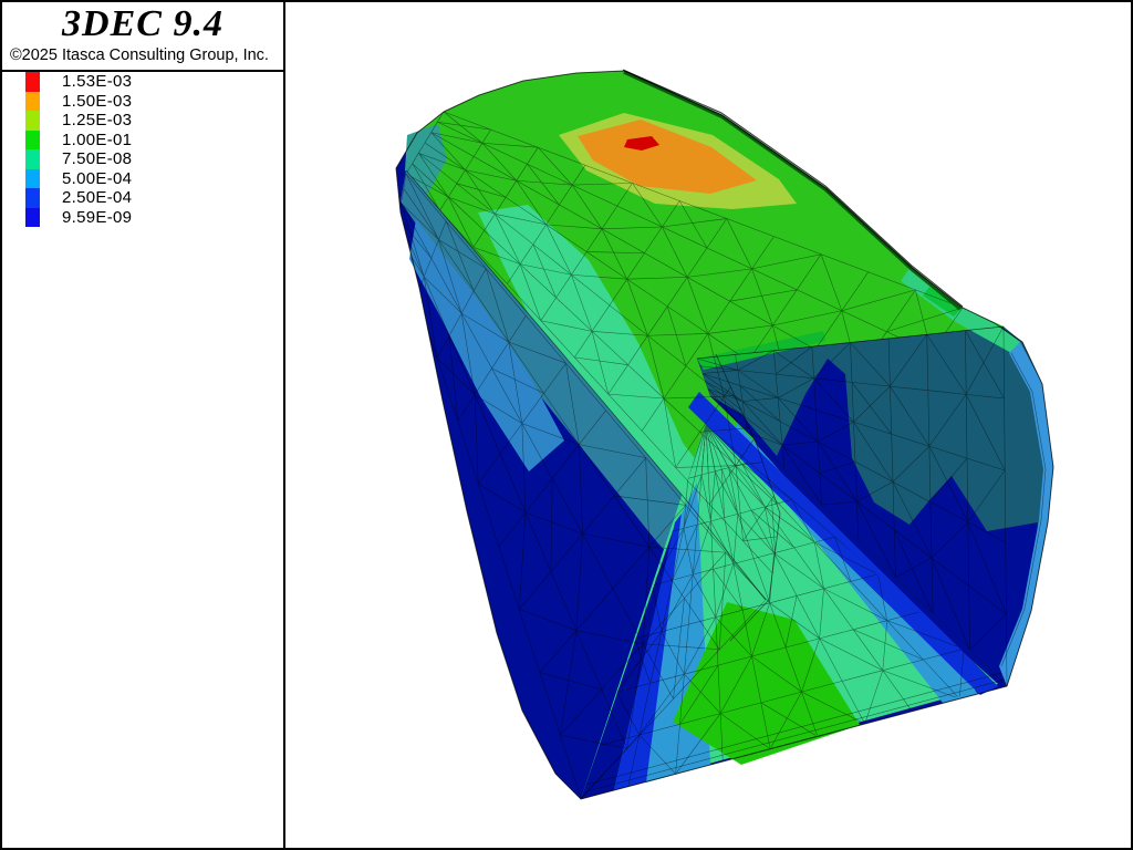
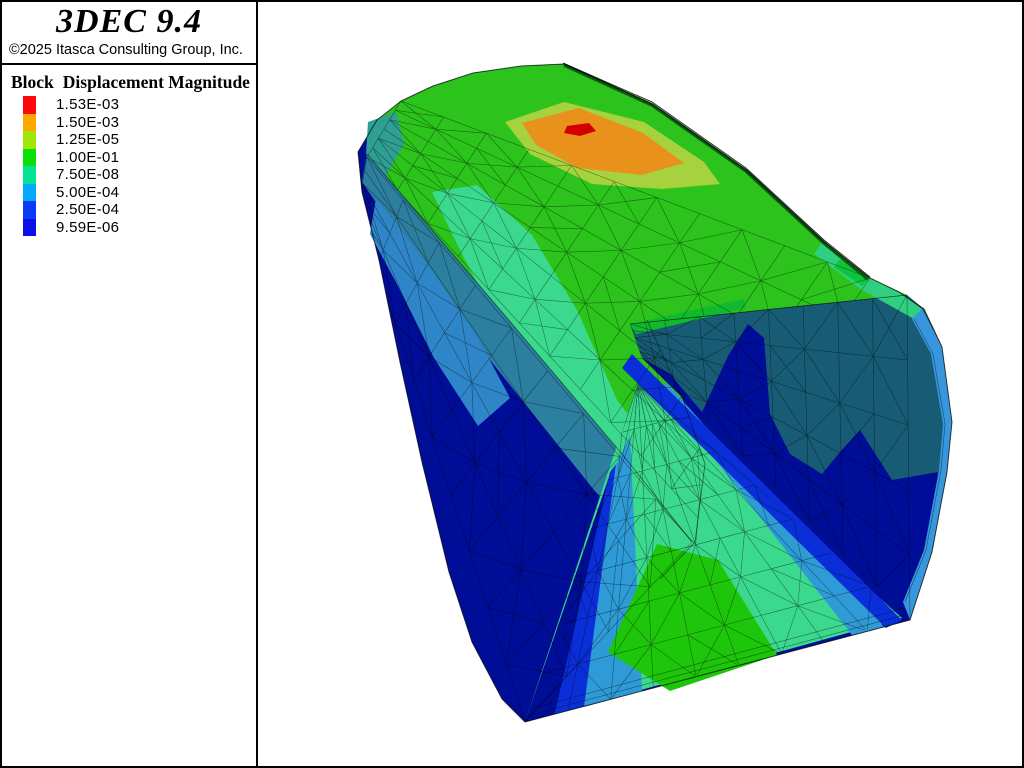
  3DEC 9.4
  ©2025 Itasca Consulting Group, Inc.
+ Block
+ Displacement Magnitude
  1.53E-03
  1.50E-03
- 1.25E-03
+ 1.25E-05
  1.00E-01
  7.50E-08
  5.00E-04
  2.50E-04
- 9.59E-09
+ 9.59E-06
